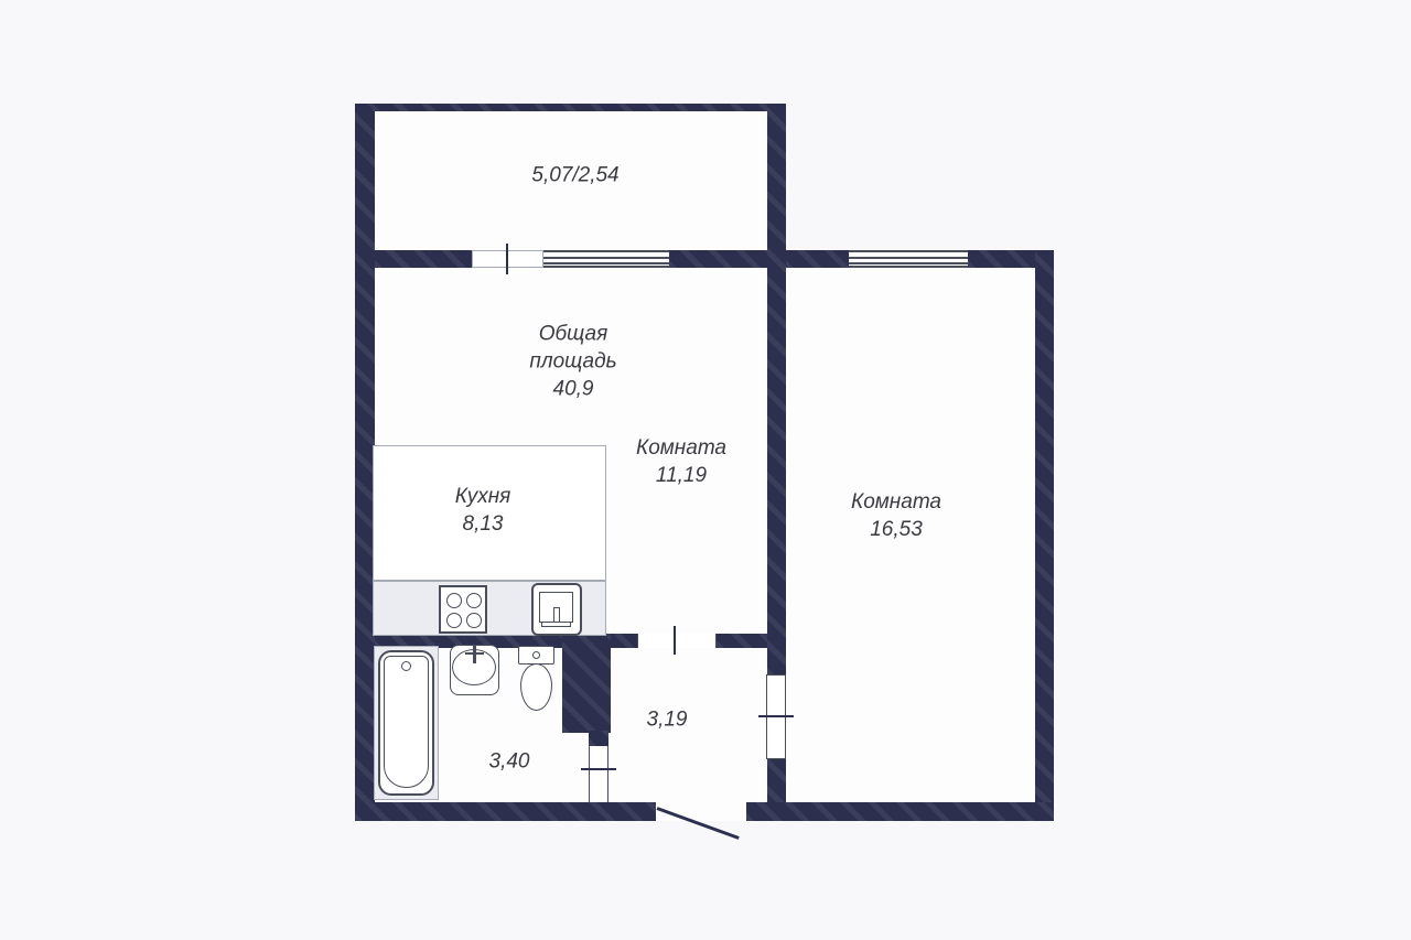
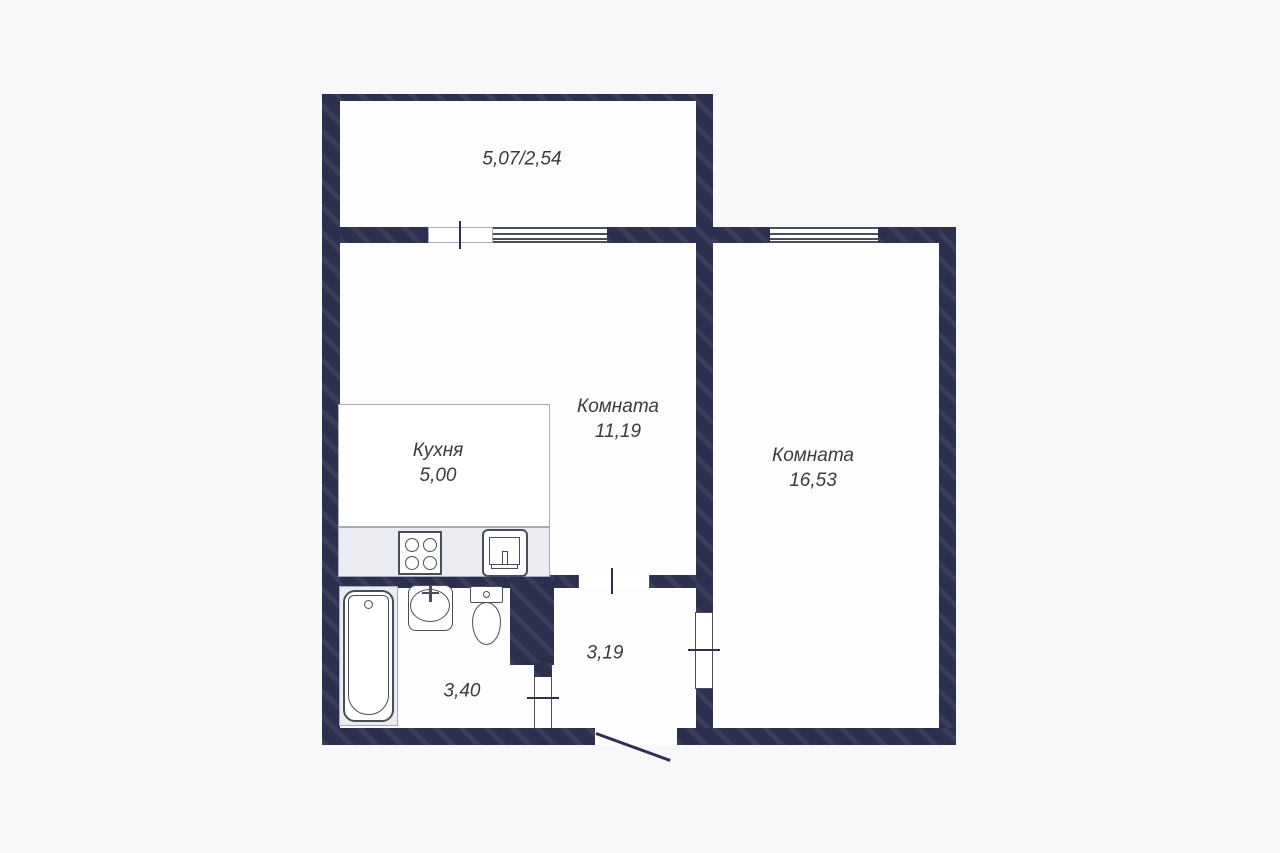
  5,07/2,54
- Общая
- площадь
- 40,9
  Комната
  11,19
  Кухня
- 8,13
+ 5,00
  Комната
  16,53
  3,19
  3,40
